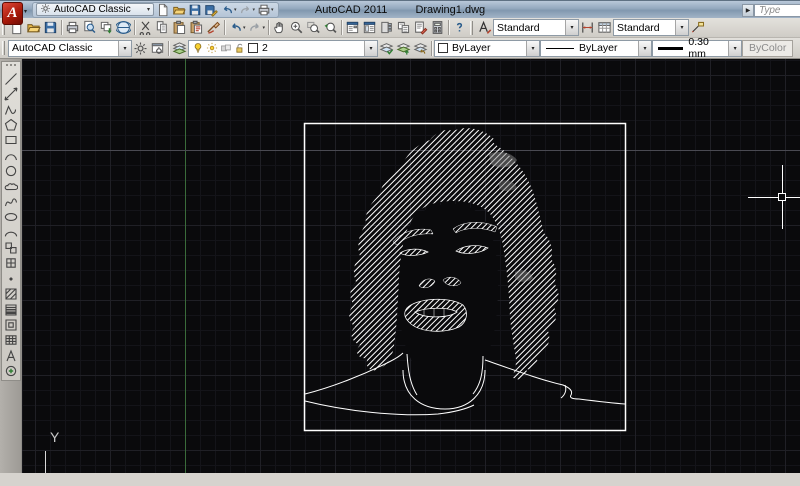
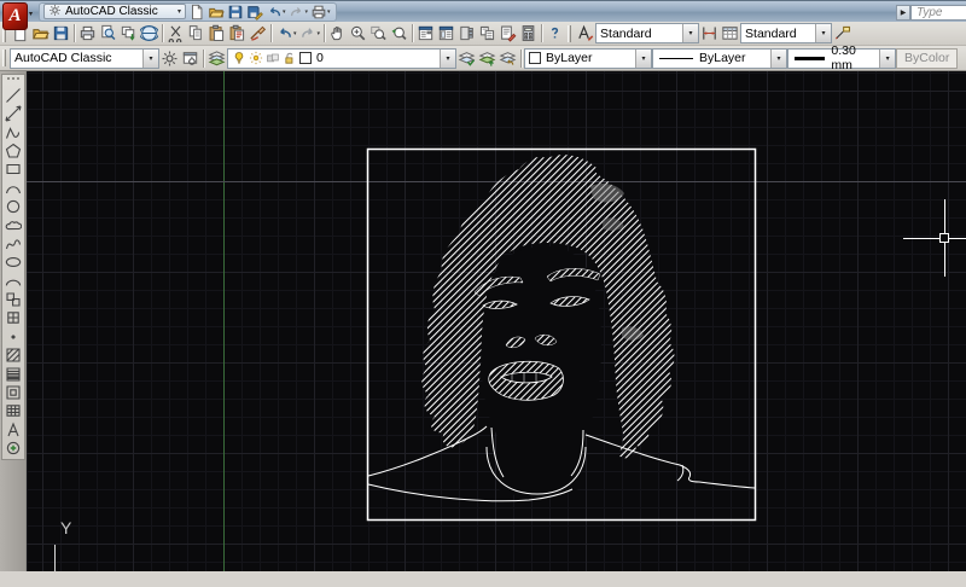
  A
  AutoCAD Classic
- AutoCAD 2011 Drawing1.dwg
  Type
  Standard
  Standard
  AutoCAD Classic
- 2
+ 0
  ByLayer
  ByLayer
  0.30 mm
  ByColor
  Y
